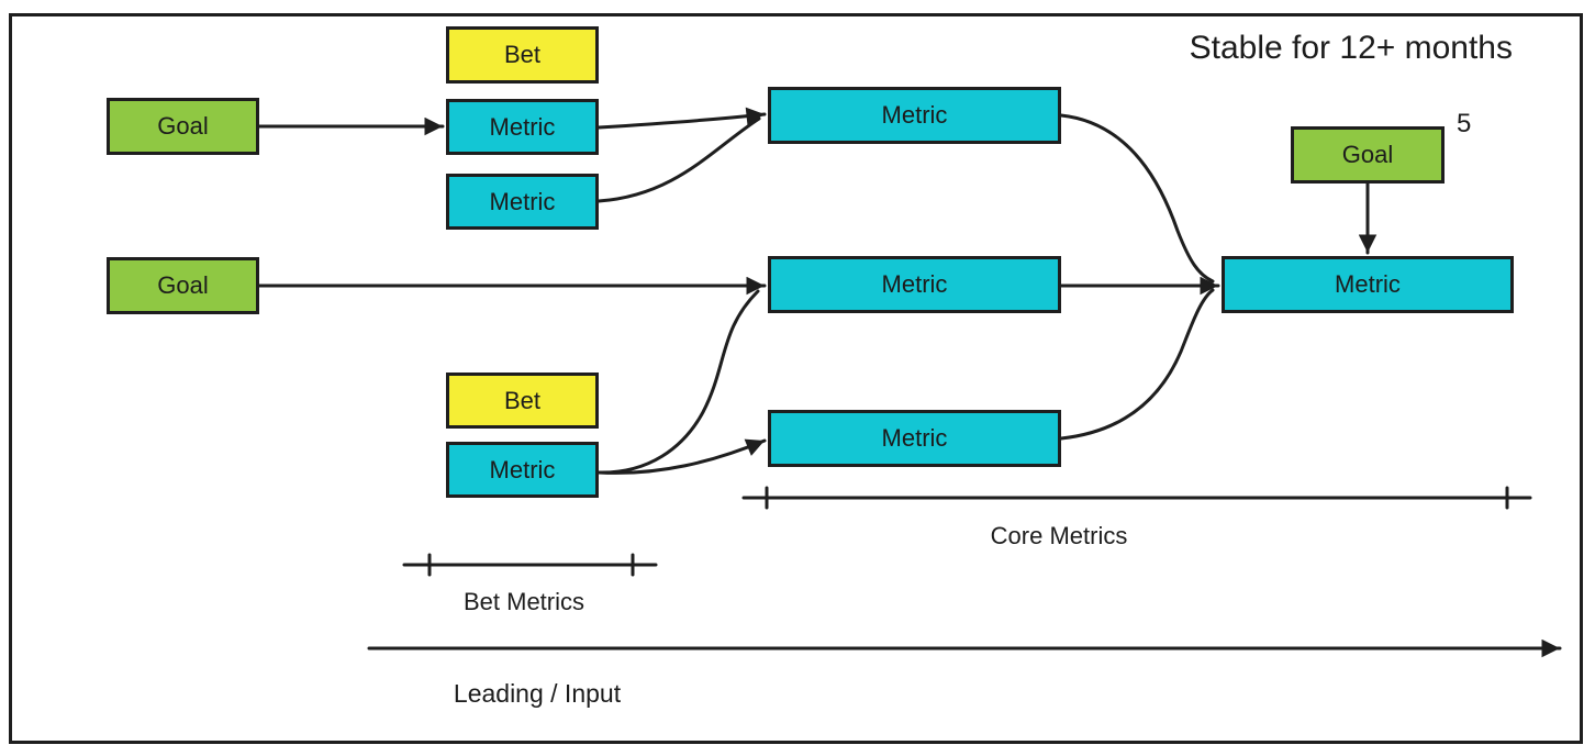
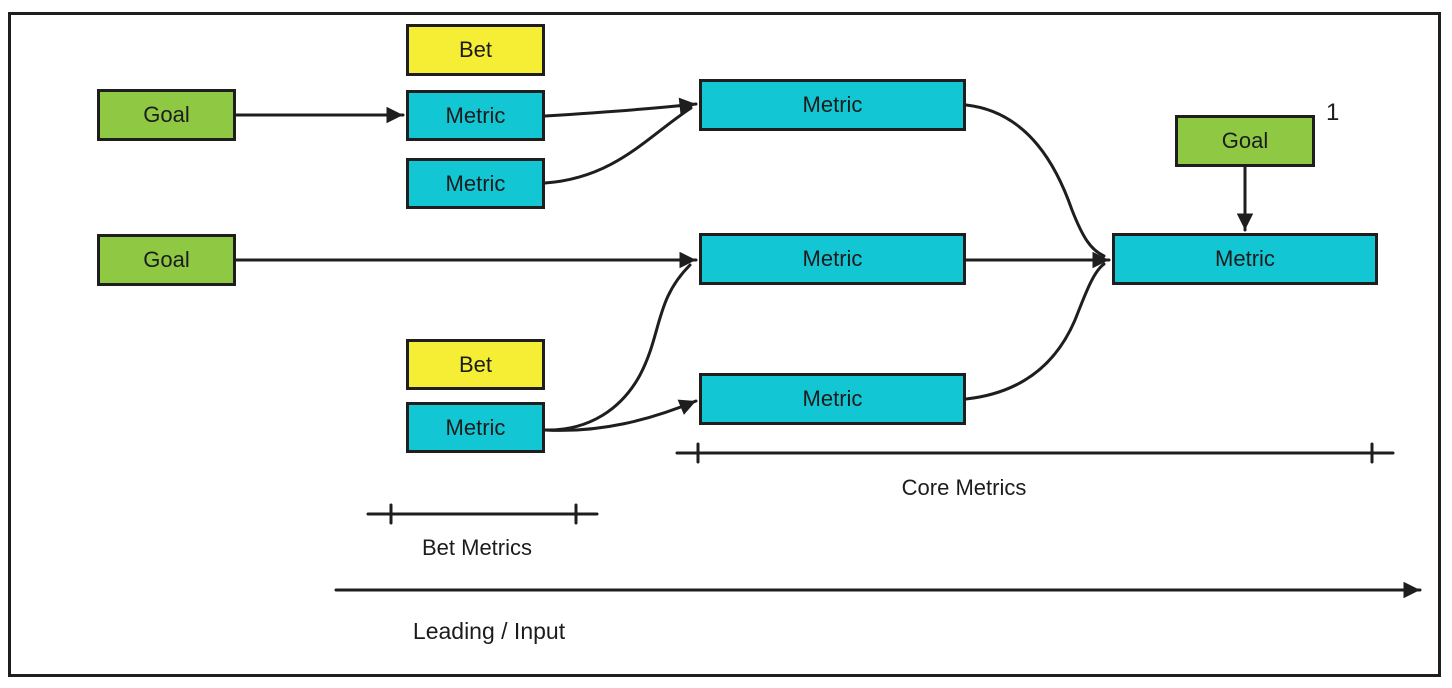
  Goal
  Bet
  Metric
  Metric
  Goal
  Bet
  Metric
  Metric
  Metric
  Metric
  Goal
  Metric
- Stable for 12+ months
- 5
+ 1
  Bet Metrics
  Core Metrics
  Leading / Input
